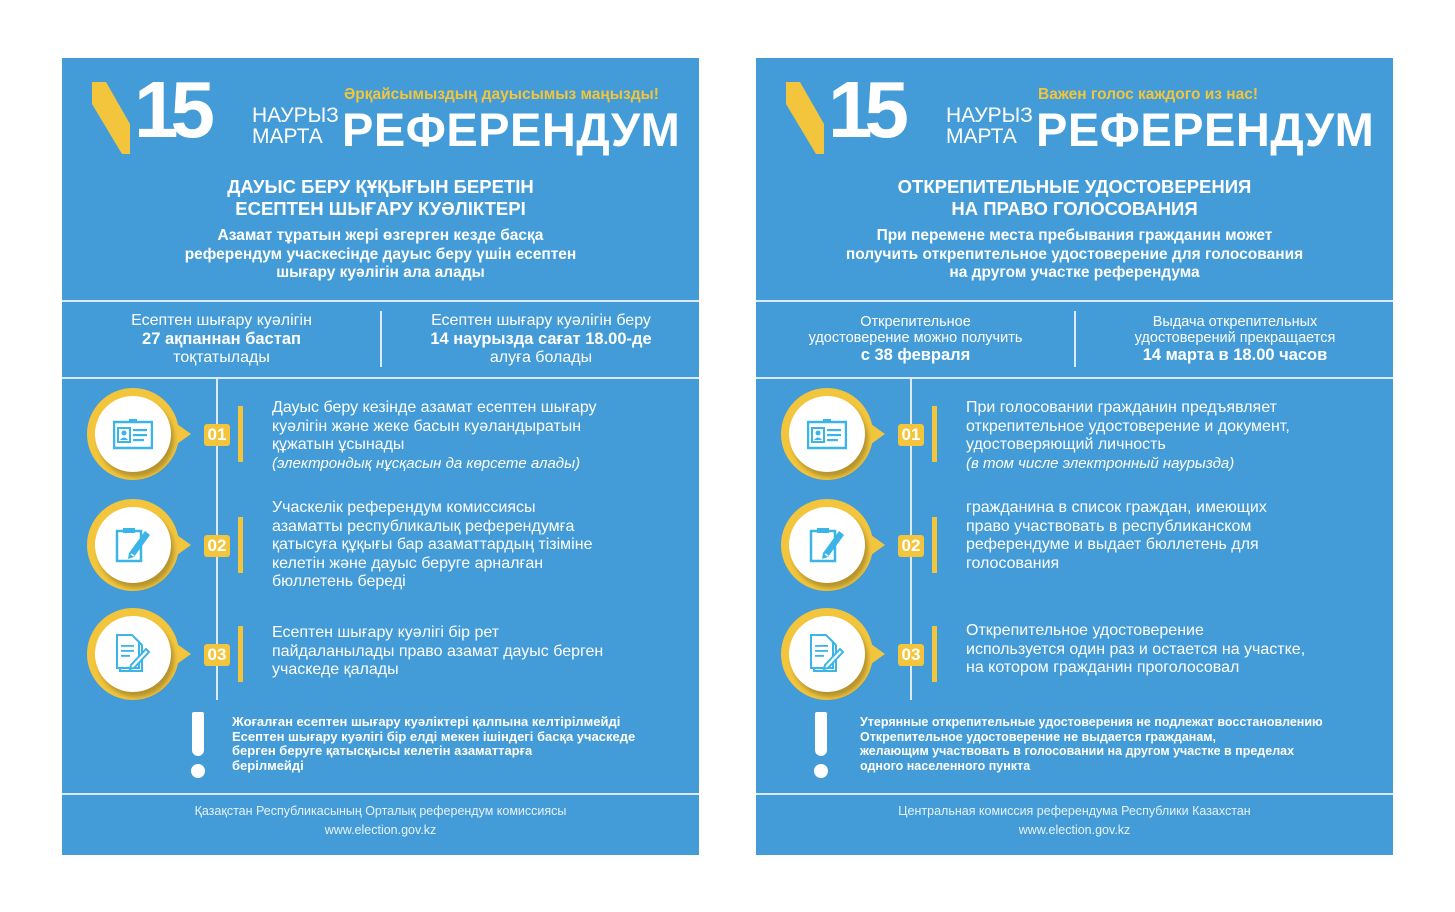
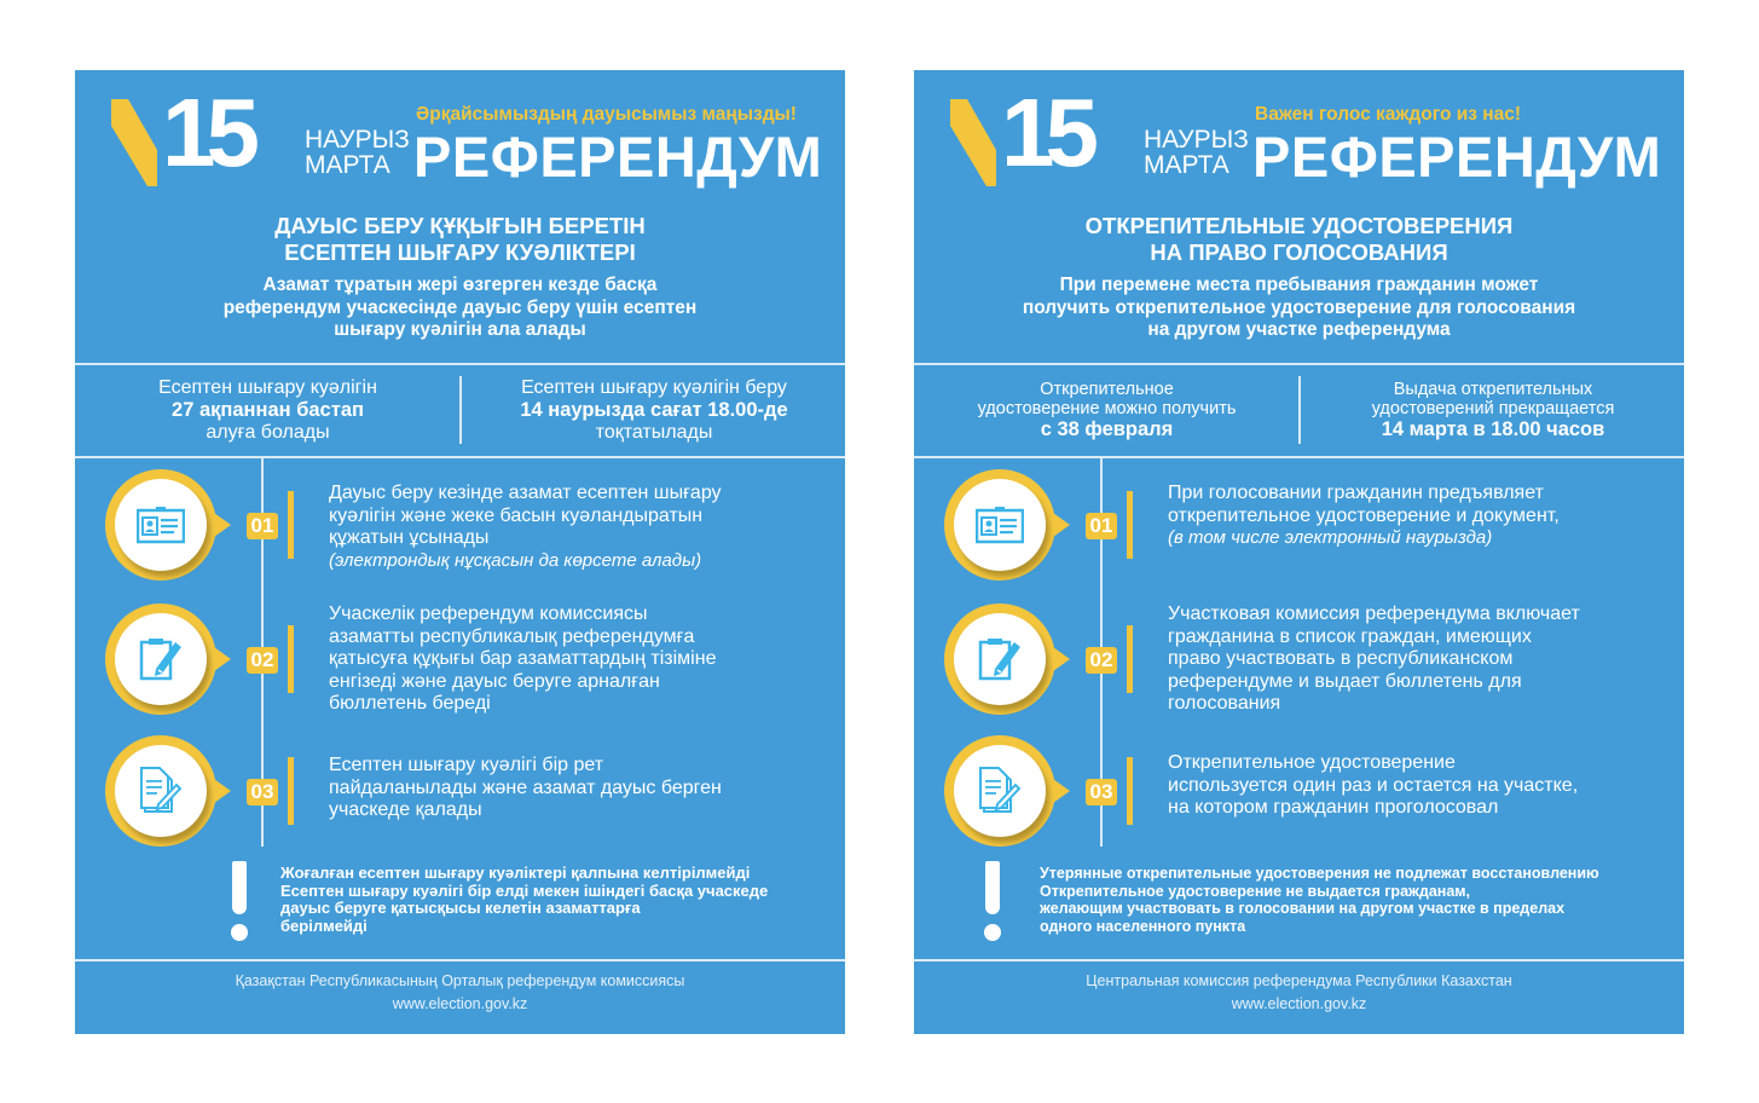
  15
  НАУРЫЗ
  МАРТА
  Әрқайсымыздың дауысымыз маңызды!
  РЕФЕРЕНДУМ
  ДАУЫС БЕРУ ҚҰҚЫҒЫН БЕРЕТІН
  ЕСЕПТЕН ШЫҒАРУ КУӘЛІКТЕРІ
  Азамат тұратын жері өзгерген кезде басқа
  референдум учаскесінде дауыс беру үшін есептен
  шығару куәлігін ала алады
  Есептен шығару куәлігін
  27 ақпаннан бастап
- тоқтатылады
+ алуға болады
  Есептен шығару куәлігін беру
  14 наурызда сағат 18.00-де
- алуға болады
+ тоқтатылады
  01
  Дауыс беру кезінде азамат есептен шығару
  куәлігін және жеке басын куәландыратын
  құжатын ұсынады
  (электрондық нұсқасын да көрсете алады)
  02
  Учаскелік референдум комиссиясы
  азаматты республикалық референдумға
  қатысуға құқығы бар азаматтардың тізіміне
- келетін және дауыс беруге арналған
+ енгізеді және дауыс беруге арналған
  бюллетень береді
  03
  Есептен шығару куәлігі бір рет
- пайдаланылады право азамат дауыс берген
+ пайдаланылады және азамат дауыс берген
  учаскеде қалады
  Жоғалған есептен шығару куәліктері қалпына келтірілмейді
  Есептен шығару куәлігі бір елді мекен ішіндегі басқа учаскеде
- берген беруге қатысқысы келетін азаматтарға
+ дауыс беруге қатысқысы келетін азаматтарға
  берілмейді
  Қазақстан Республикасының Орталық референдум комиссиясы
  www.election.gov.kz
  15
  НАУРЫЗ
  МАРТА
  Важен голос каждого из нас!
  РЕФЕРЕНДУМ
  ОТКРЕПИТЕЛЬНЫЕ УДОСТОВЕРЕНИЯ
  НА ПРАВО ГОЛОСОВАНИЯ
  При перемене места пребывания гражданин может
  получить открепительное удостоверение для голосования
  на другом участке референдума
  Открепительное
  удостоверение можно получить
  с 38 февраля
  Выдача открепительных
  удостоверений прекращается
  14 марта в 18.00 часов
  01
  При голосовании гражданин предъявляет
  открепительное удостоверение и документ,
- удостоверяющий личность
  (в том числе электронный наурызда)
  02
+ Участковая комиссия референдума включает
  гражданина в список граждан, имеющих
  право участвовать в республиканском
  референдуме и выдает бюллетень для
  голосования
  03
  Открепительное удостоверение
  используется один раз и остается на участке,
  на котором гражданин проголосовал
  Утерянные открепительные удостоверения не подлежат восстановлению
  Открепительное удостоверение не выдается гражданам,
  желающим участвовать в голосовании на другом участке в пределах
  одного населенного пункта
  Центральная комиссия референдума Республики Казахстан
  www.election.gov.kz
